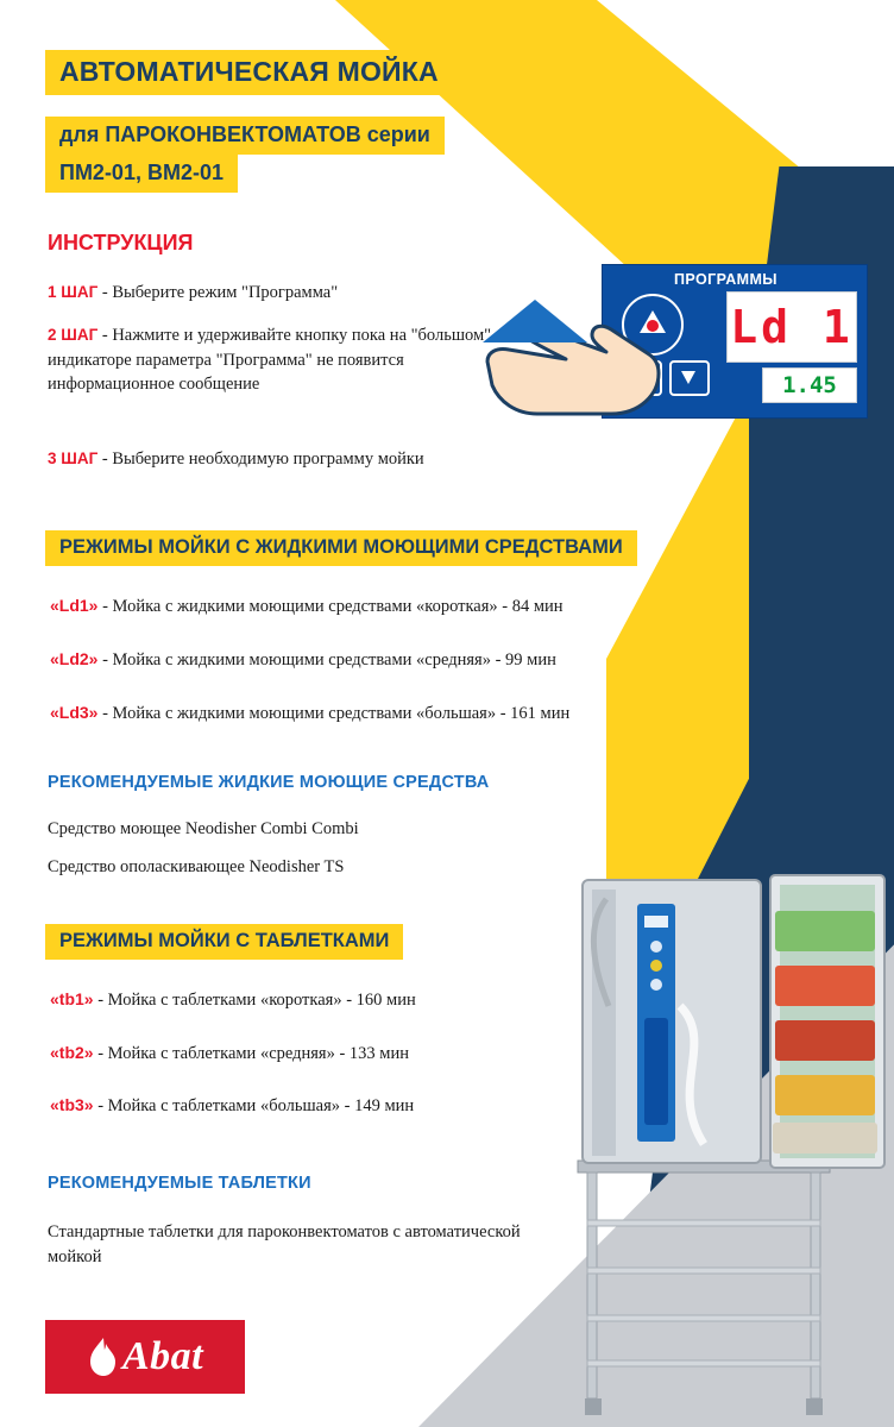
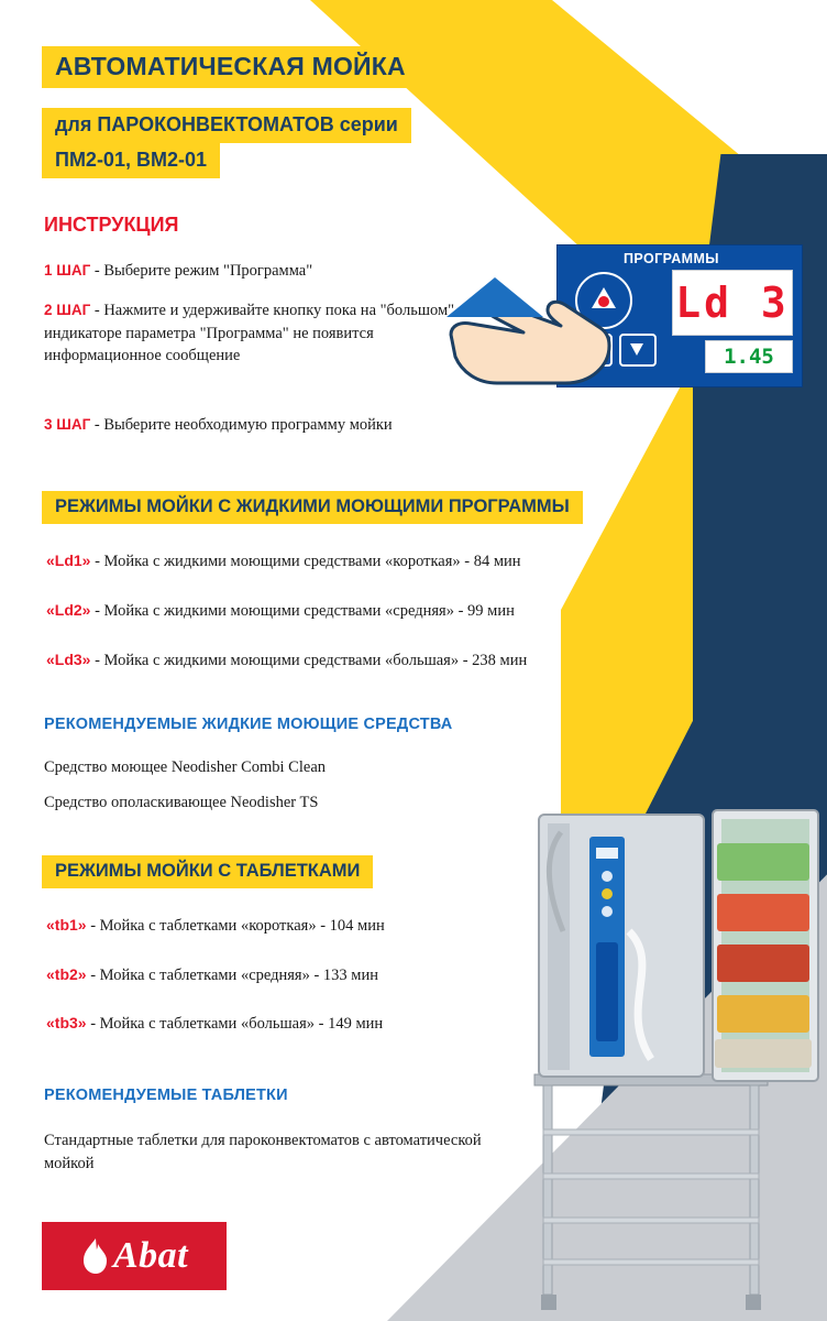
  АВТОМАТИЧЕСКАЯ МОЙКА
  для ПАРОКОНВЕКТОМАТОВ серии
  ПМ2-01, ВМ2-01
  ИНСТРУКЦИЯ
  1 ШАГ - Выберите режим "Программа"
  2 ШАГ - Нажмите и удерживайте кнопку пока на "большом" индикаторе параметра "Программа" не появится информационное сообщение
  3 ШАГ - Выберите необходимую программу мойки
  ПРОГРАММЫ
- Ld 1
+ Ld 3
  1.45
- РЕЖИМЫ МОЙКИ С ЖИДКИМИ МОЮЩИМИ СРЕДСТВАМИ
+ РЕЖИМЫ МОЙКИ С ЖИДКИМИ МОЮЩИМИ ПРОГРАММЫ
  «Ld1» - Мойка с жидкими моющими средствами «короткая» - 84 мин
  «Ld2» - Мойка с жидкими моющими средствами «средняя» - 99 мин
- «Ld3» - Мойка с жидкими моющими средствами «большая» - 161 мин
+ «Ld3» - Мойка с жидкими моющими средствами «большая» - 238 мин
  РЕКОМЕНДУЕМЫЕ ЖИДКИЕ МОЮЩИЕ СРЕДСТВА
- Средство моющее Neodisher Combi Combi
+ Средство моющее Neodisher Combi Clean
  Средство ополаскивающее Neodisher TS
  РЕЖИМЫ МОЙКИ С ТАБЛЕТКАМИ
- «tb1» - Мойка с таблетками «короткая» - 160 мин
+ «tb1» - Мойка с таблетками «короткая» - 104 мин
  «tb2» - Мойка с таблетками «средняя» - 133 мин
  «tb3» - Мойка с таблетками «большая» - 149 мин
  РЕКОМЕНДУЕМЫЕ ТАБЛЕТКИ
  Стандартные таблетки для пароконвектоматов с автоматической мойкой
  Abat
